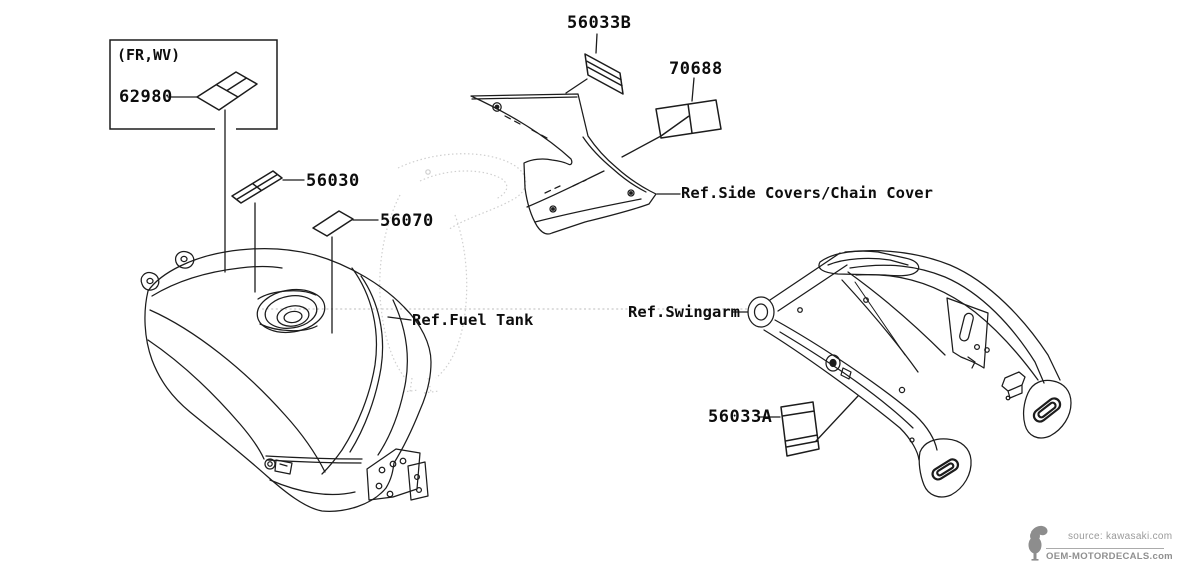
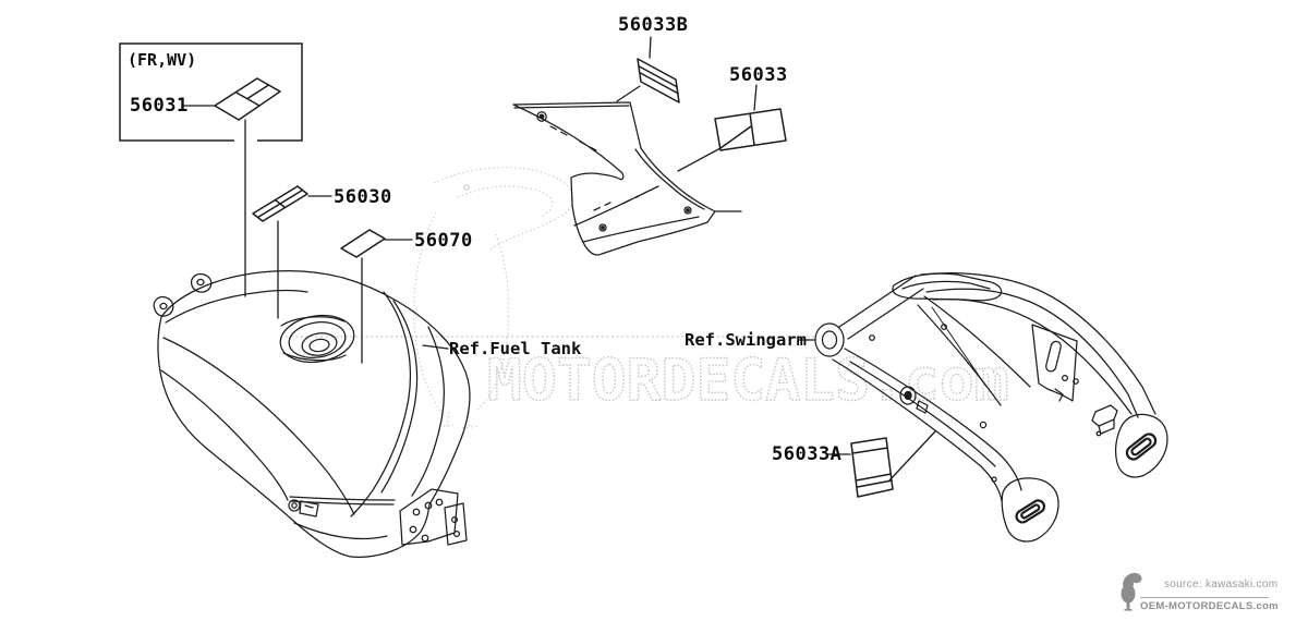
+ MOTORDECALS.com
  (FR,WV)
- 62980
+ 56031
  56030
  56070
  56033B
- 70688
+ 56033
  56033A
  Ref.Fuel Tank
- Ref.Side Covers/Chain Cover
  Ref.Swingarm
  source: kawasaki.com
  OEM-MOTORDECALS.com
